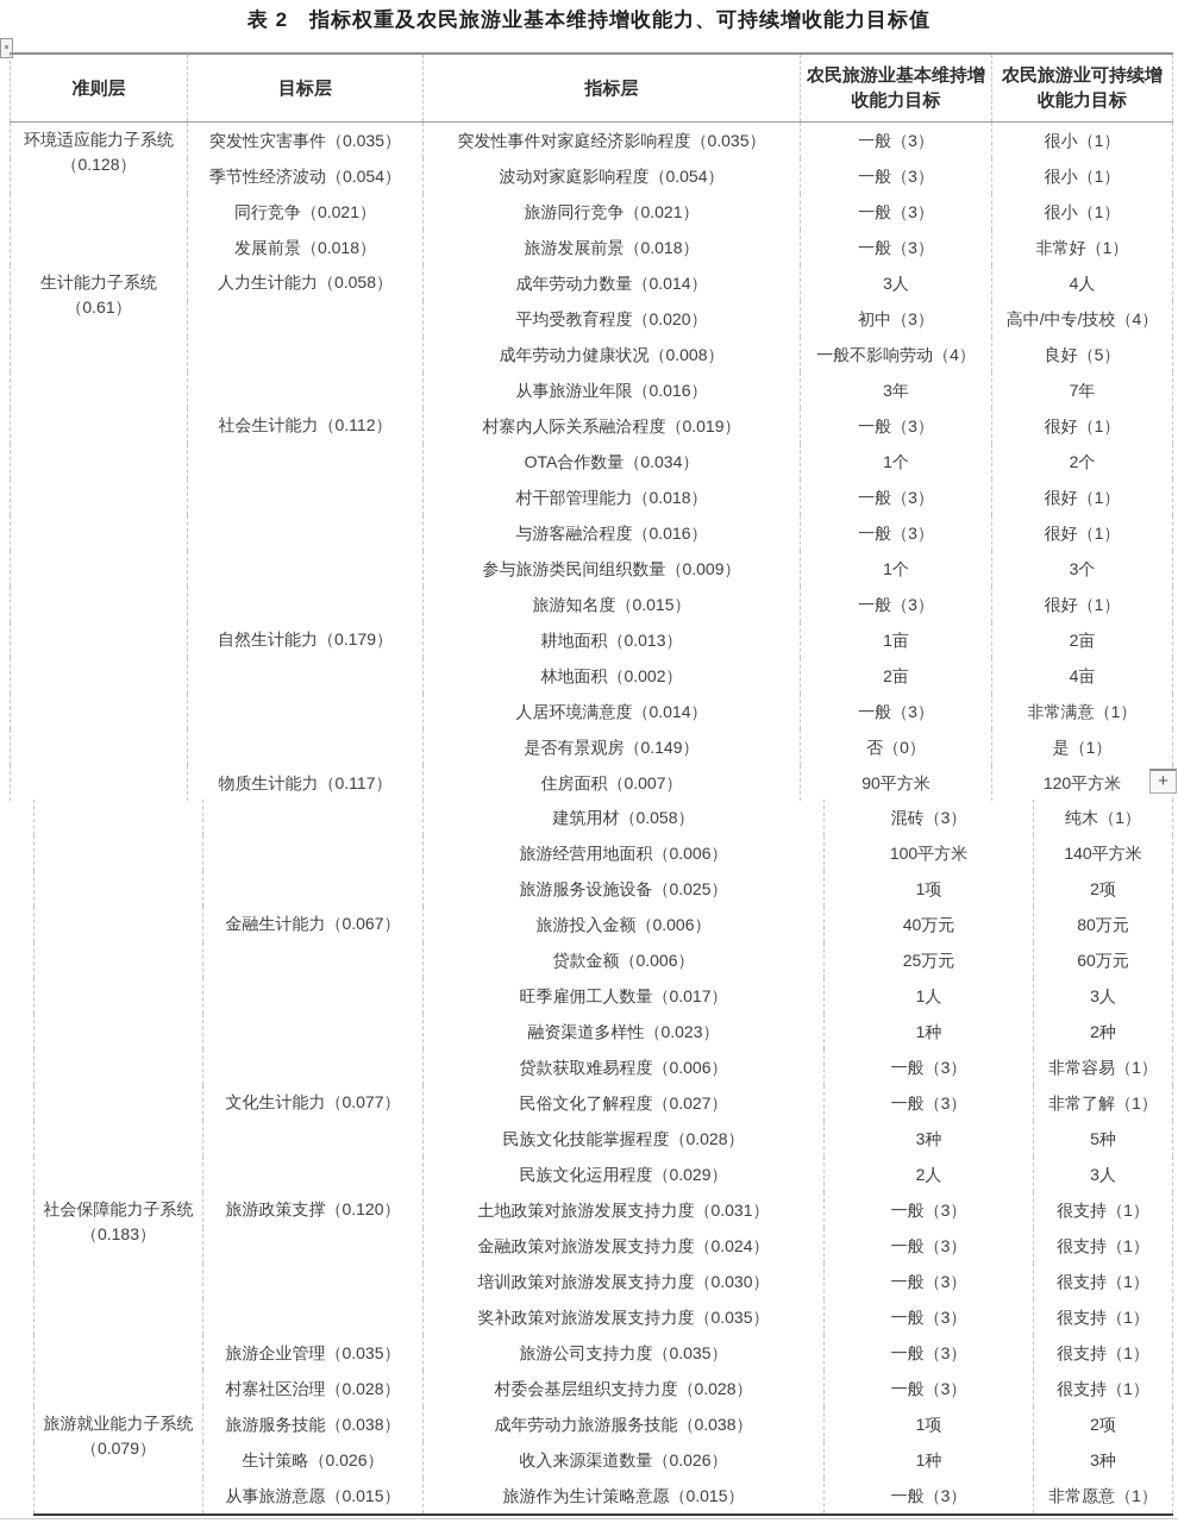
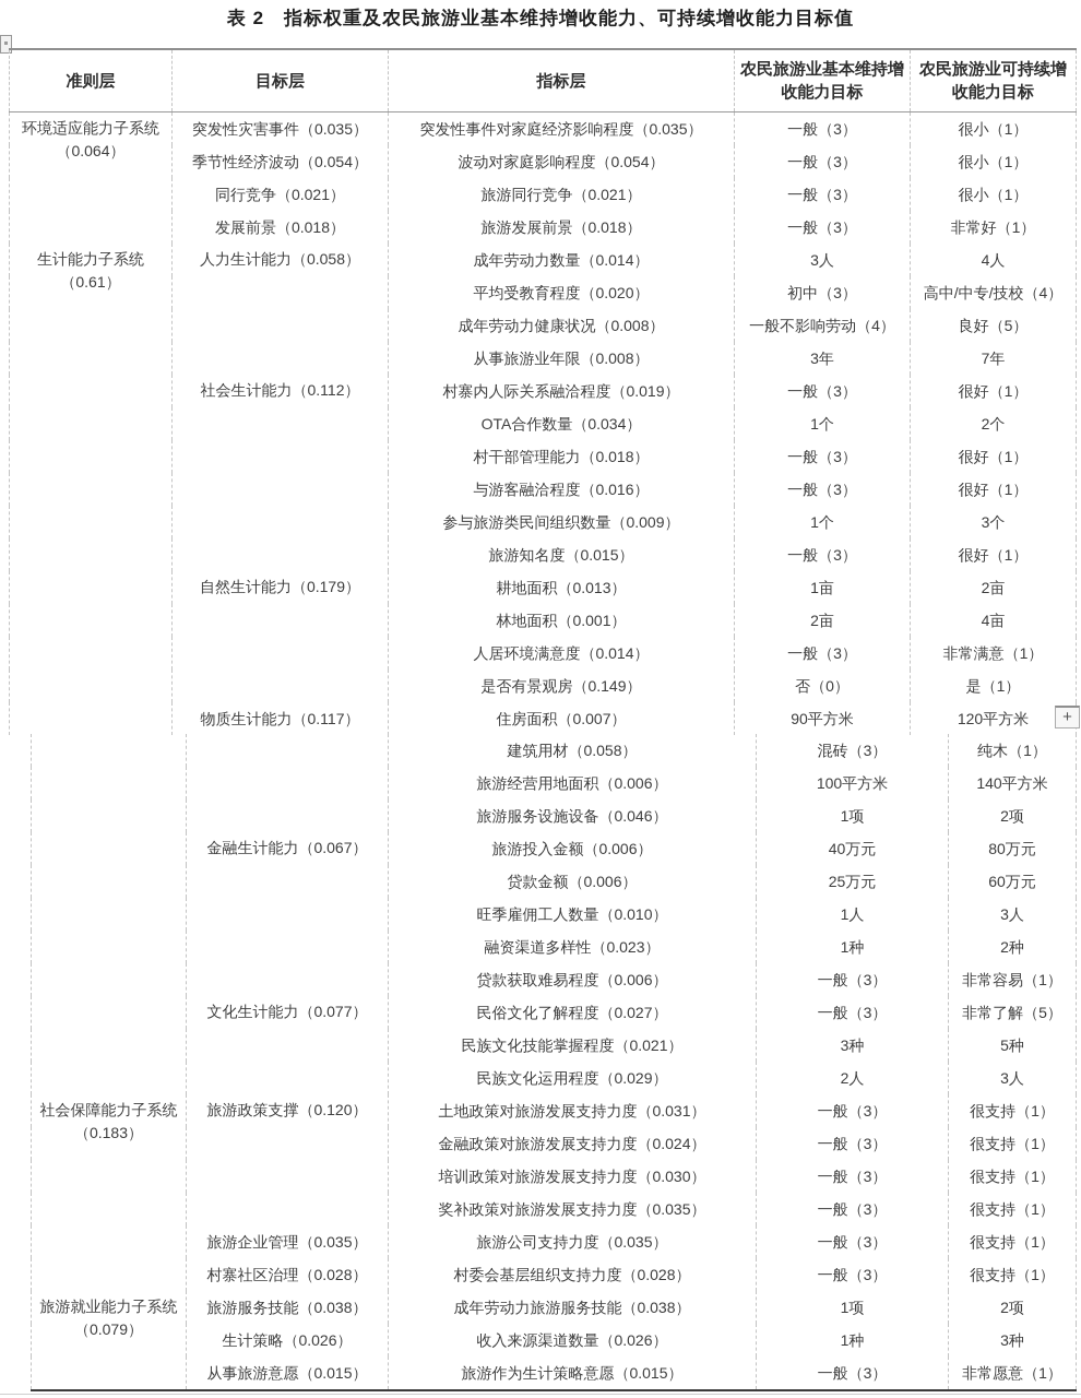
  表 2 指标权重及农民旅游业基本维持增收能力、可持续增收能力目标值
  准则层	目标层	指标层	农民旅游业基本维持增收能力目标	农民旅游业可持续增收能力目标
- 环境适应能力子系统（0.128）	突发性灾害事件（0.035）	突发性事件对家庭经济影响程度（0.035）	一般（3）	很小（1）
+ 环境适应能力子系统（0.064）	突发性灾害事件（0.035）	突发性事件对家庭经济影响程度（0.035）	一般（3）	很小（1）
  季节性经济波动（0.054）	波动对家庭影响程度（0.054）	一般（3）	很小（1）
  同行竞争（0.021）	旅游同行竞争（0.021）	一般（3）	很小（1）
  发展前景（0.018）	旅游发展前景（0.018）	一般（3）	非常好（1）
  生计能力子系统（0.61）	人力生计能力（0.058）	成年劳动力数量（0.014）	3人	4人
  平均受教育程度（0.020）	初中（3）	高中/中专/技校（4）
  成年劳动力健康状况（0.008）	一般不影响劳动（4）	良好（5）
- 从事旅游业年限（0.016）	3年	7年
+ 从事旅游业年限（0.008）	3年	7年
  社会生计能力（0.112）	村寨内人际关系融洽程度（0.019）	一般（3）	很好（1）
  OTA合作数量（0.034）	1个	2个
  村干部管理能力（0.018）	一般（3）	很好（1）
  与游客融洽程度（0.016）	一般（3）	很好（1）
  参与旅游类民间组织数量（0.009）	1个	3个
  旅游知名度（0.015）	一般（3）	很好（1）
  自然生计能力（0.179）	耕地面积（0.013）	1亩	2亩
- 林地面积（0.002）	2亩	4亩
+ 林地面积（0.001）	2亩	4亩
  人居环境满意度（0.014）	一般（3）	非常满意（1）
  是否有景观房（0.149）	否（0）	是（1）
  物质生计能力（0.117）	住房面积（0.007）	90平方米	120平方米
  		建筑用材（0.058）	混砖（3）	纯木（1）
  旅游经营用地面积（0.006）	100平方米	140平方米
- 旅游服务设施设备（0.025）	1项	2项
+ 旅游服务设施设备（0.046）	1项	2项
  金融生计能力（0.067）	旅游投入金额（0.006）	40万元	80万元
  贷款金额（0.006）	25万元	60万元
- 旺季雇佣工人数量（0.017）	1人	3人
+ 旺季雇佣工人数量（0.010）	1人	3人
  融资渠道多样性（0.023）	1种	2种
  贷款获取难易程度（0.006）	一般（3）	非常容易（1）
- 文化生计能力（0.077）	民俗文化了解程度（0.027）	一般（3）	非常了解（1）
+ 文化生计能力（0.077）	民俗文化了解程度（0.027）	一般（3）	非常了解（5）
- 民族文化技能掌握程度（0.028）	3种	5种
+ 民族文化技能掌握程度（0.021）	3种	5种
  民族文化运用程度（0.029）	2人	3人
  社会保障能力子系统（0.183）	旅游政策支撑（0.120）	土地政策对旅游发展支持力度（0.031）	一般（3）	很支持（1）
  金融政策对旅游发展支持力度（0.024）	一般（3）	很支持（1）
  培训政策对旅游发展支持力度（0.030）	一般（3）	很支持（1）
  奖补政策对旅游发展支持力度（0.035）	一般（3）	很支持（1）
  旅游企业管理（0.035）	旅游公司支持力度（0.035）	一般（3）	很支持（1）
  村寨社区治理（0.028）	村委会基层组织支持力度（0.028）	一般（3）	很支持（1）
  旅游就业能力子系统（0.079）	旅游服务技能（0.038）	成年劳动力旅游服务技能（0.038）	1项	2项
  生计策略（0.026）	收入来源渠道数量（0.026）	1种	3种
  从事旅游意愿（0.015）	旅游作为生计策略意愿（0.015）	一般（3）	非常愿意（1）
  +
